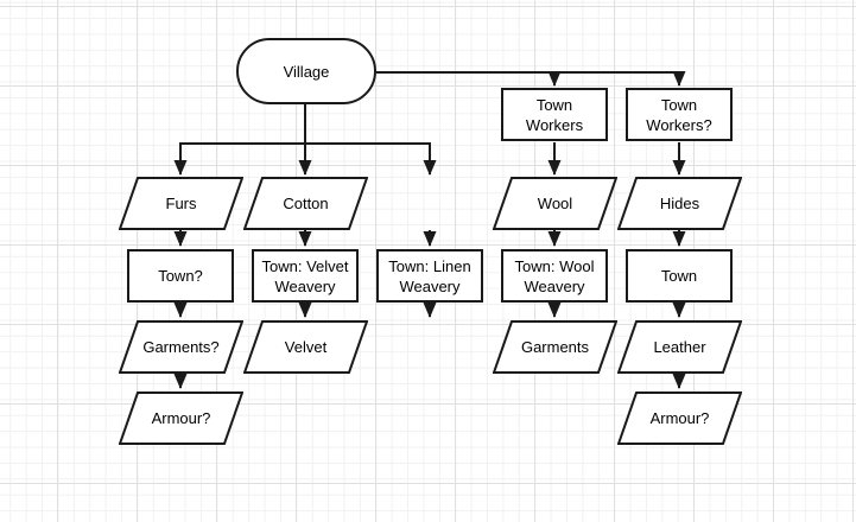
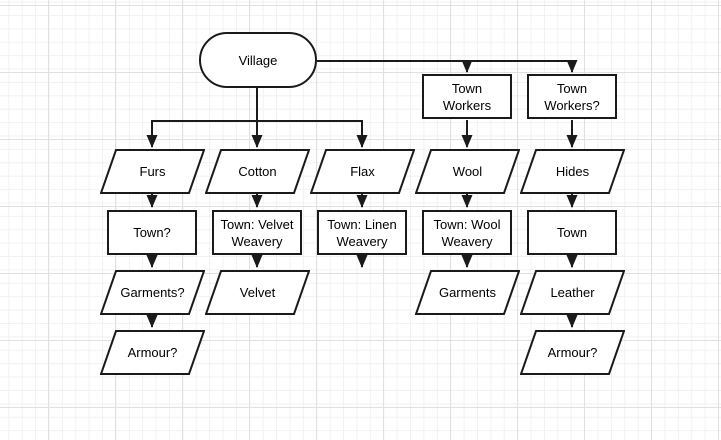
  Village
  Town
  Workers
  Town
  Workers?
  Furs
  Cotton
+ Flax
  Wool
  Hides
  Town?
  Town: Velvet
  Weavery
  Town: Linen
  Weavery
  Town: Wool
  Weavery
  Town
  Garments?
  Velvet
  Garments
  Leather
  Armour?
  Armour?
